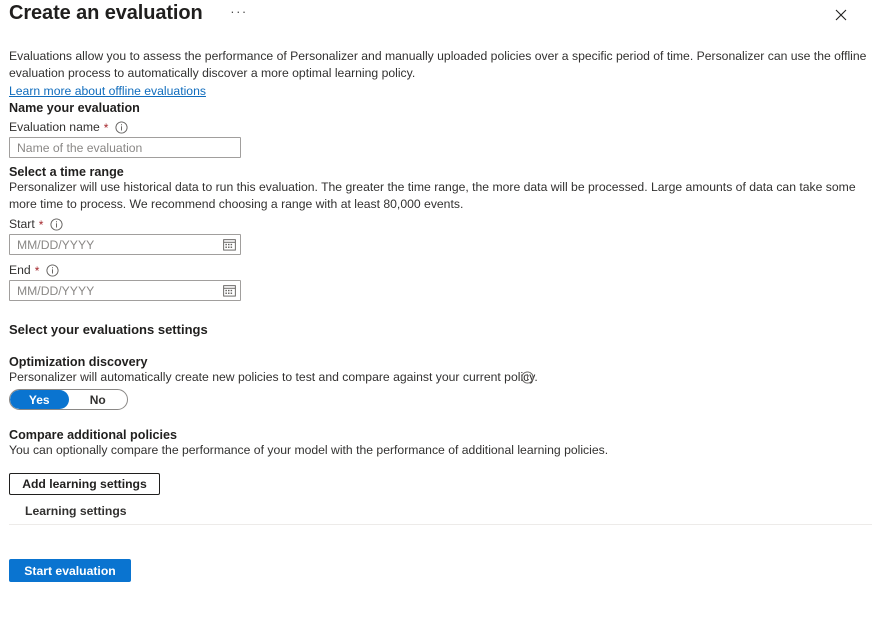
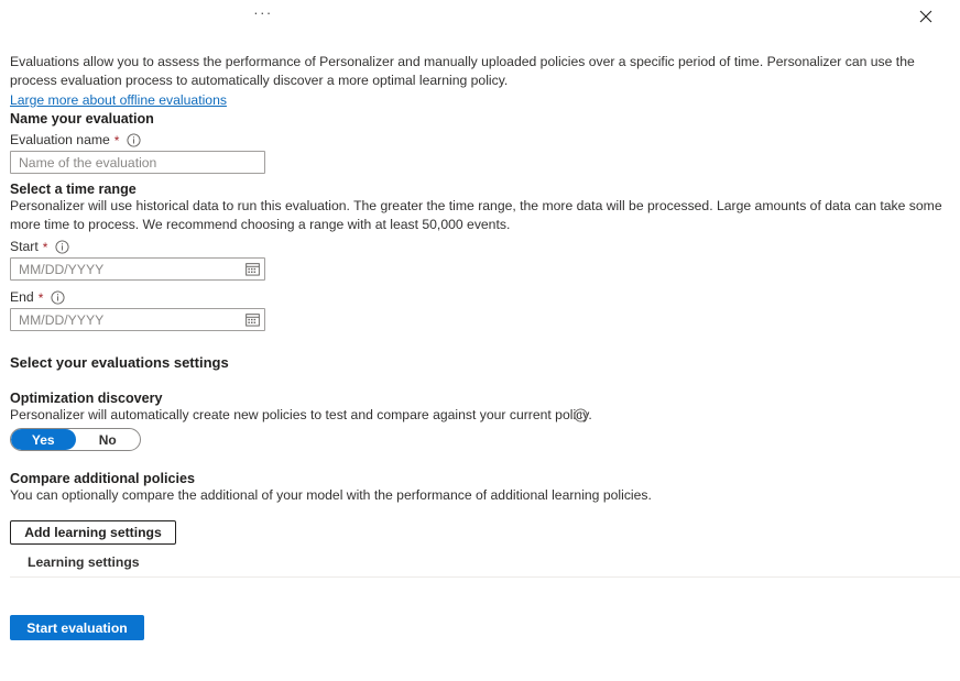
- Create an evaluation
  ···
- Evaluations allow you to assess the performance of Personalizer and manually uploaded policies over a specific period of time. Personalizer can use the offline evaluation process to automatically discover a more optimal learning policy.
+ Evaluations allow you to assess the performance of Personalizer and manually uploaded policies over a specific period of time. Personalizer can use the process evaluation process to automatically discover a more optimal learning policy.
- Learn more about offline evaluations
+ Large more about offline evaluations
  Name your evaluation
  Evaluation name
  *
  Name of the evaluation
  Select a time range
- Personalizer will use historical data to run this evaluation. The greater the time range, the more data will be processed. Large amounts of data can take some more time to process. We recommend choosing a range with at least 80,000 events.
+ Personalizer will use historical data to run this evaluation. The greater the time range, the more data will be processed. Large amounts of data can take some more time to process. We recommend choosing a range with at least 50,000 events.
  Start
  *
  MM/DD/YYYY
  End
  *
  MM/DD/YYYY
  Select your evaluations settings
  Optimization discovery
  Personalizer will automatically create new policies to test and compare against your current polcy.
  Yes
  No
  Compare additional policies
- You can optionally compare the performance of your model with the performance of additional learning policies.
+ You can optionally compare the additional of your model with the performance of additional learning policies.
  Add learning settings
  Learning settings
  Start evaluation
